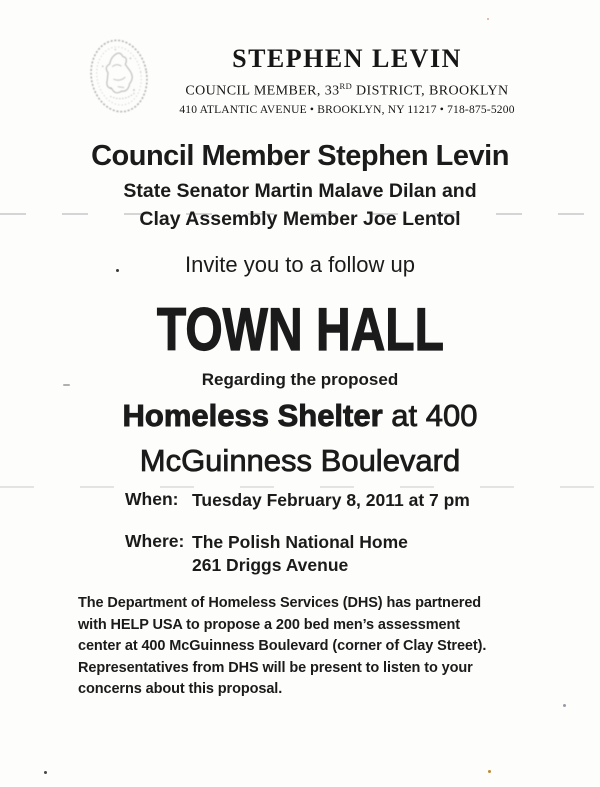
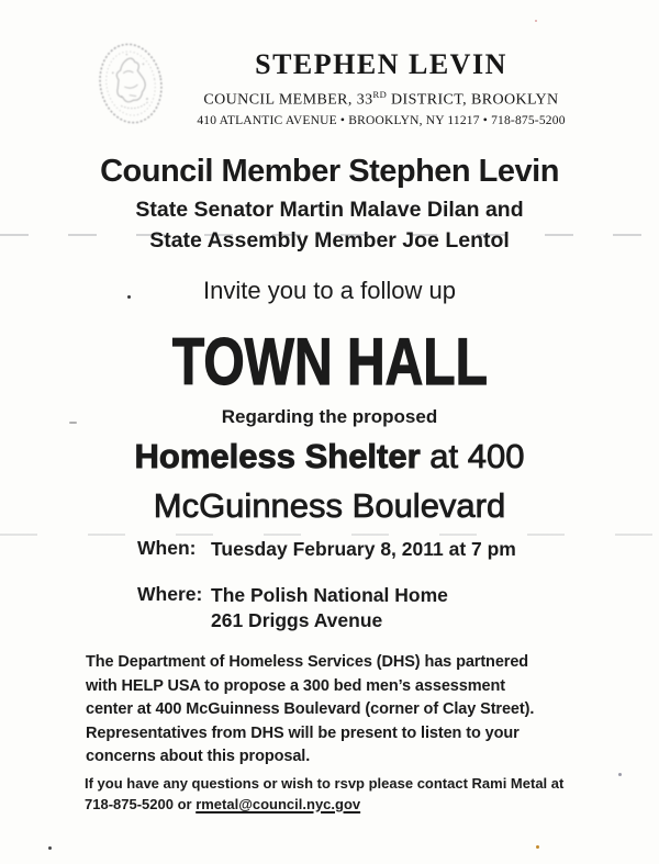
  STEPHEN LEVIN
  COUNCIL MEMBER, 33RD DISTRICT, BROOKLYN
  410 ATLANTIC AVENUE • BROOKLYN, NY 11217 • 718-875-5200
  Council Member Stephen Levin
  State Senator Martin Malave Dilan and
- Clay Assembly Member Joe Lentol
+ State Assembly Member Joe Lentol
  Invite you to a follow up
  TOWN HALL
  Regarding the proposed
  Homeless Shelter at 400
  McGuinness Boulevard
  When:
  Tuesday February 8, 2011 at 7 pm
  Where:
  The Polish National Home
  261 Driggs Avenue
  The Department of Homeless Services (DHS) has partnered
- with HELP USA to propose a 200 bed men’s assessment
+ with HELP USA to propose a 300 bed men’s assessment
  center at 400 McGuinness Boulevard (corner of Clay Street).
  Representatives from DHS will be present to listen to your
  concerns about this proposal.
+ If you have any questions or wish to rsvp please contact Rami Metal at
+ 718-875-5200 or rmetal@council.nyc.gov
